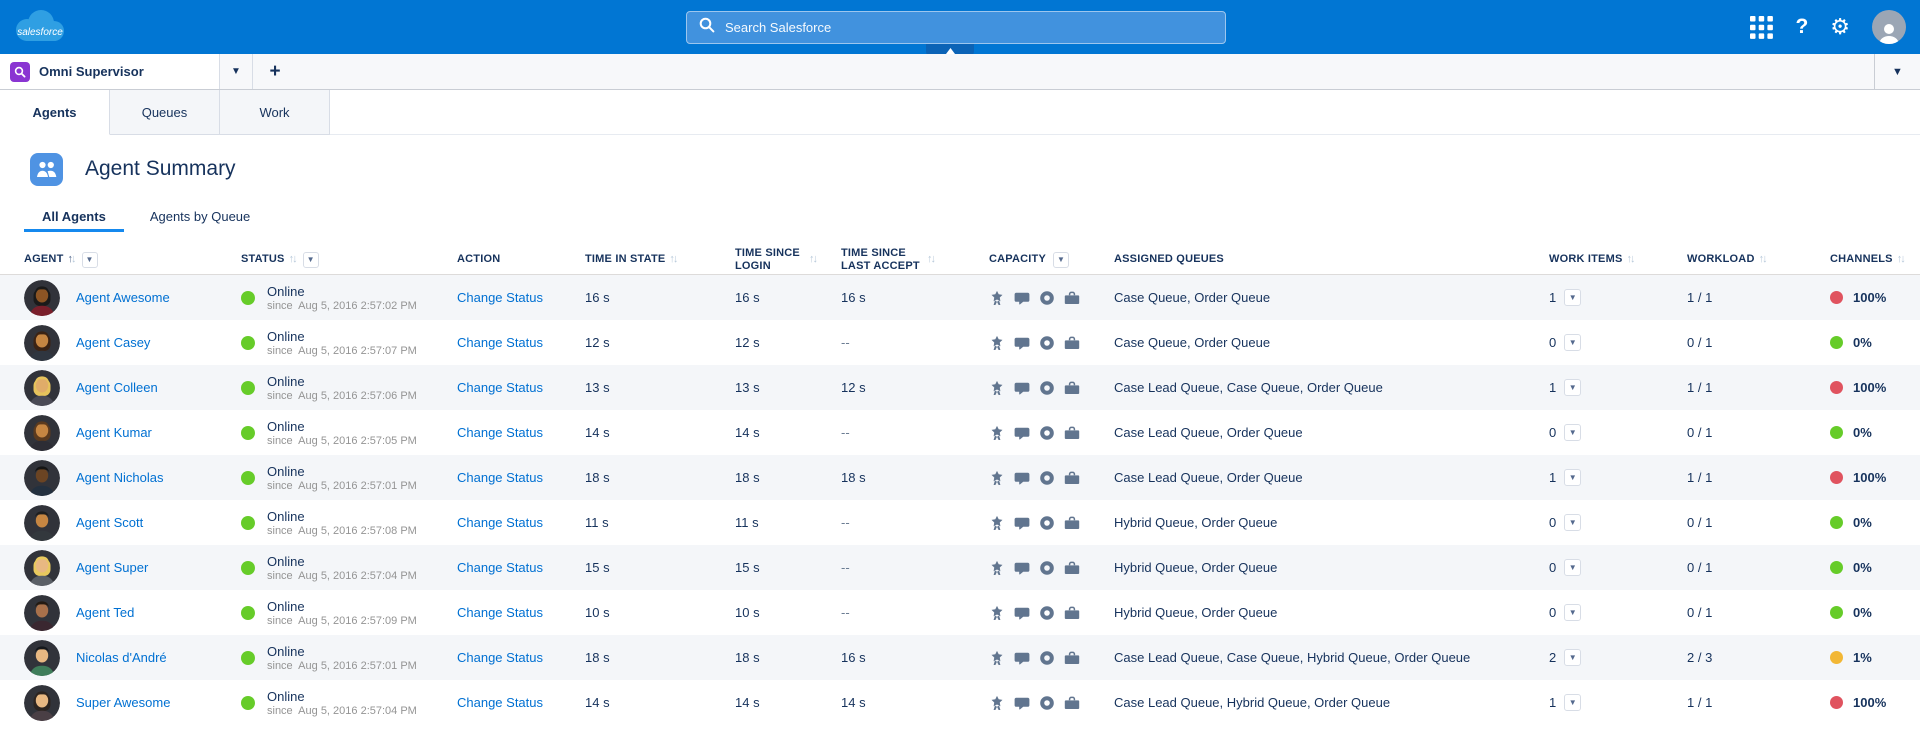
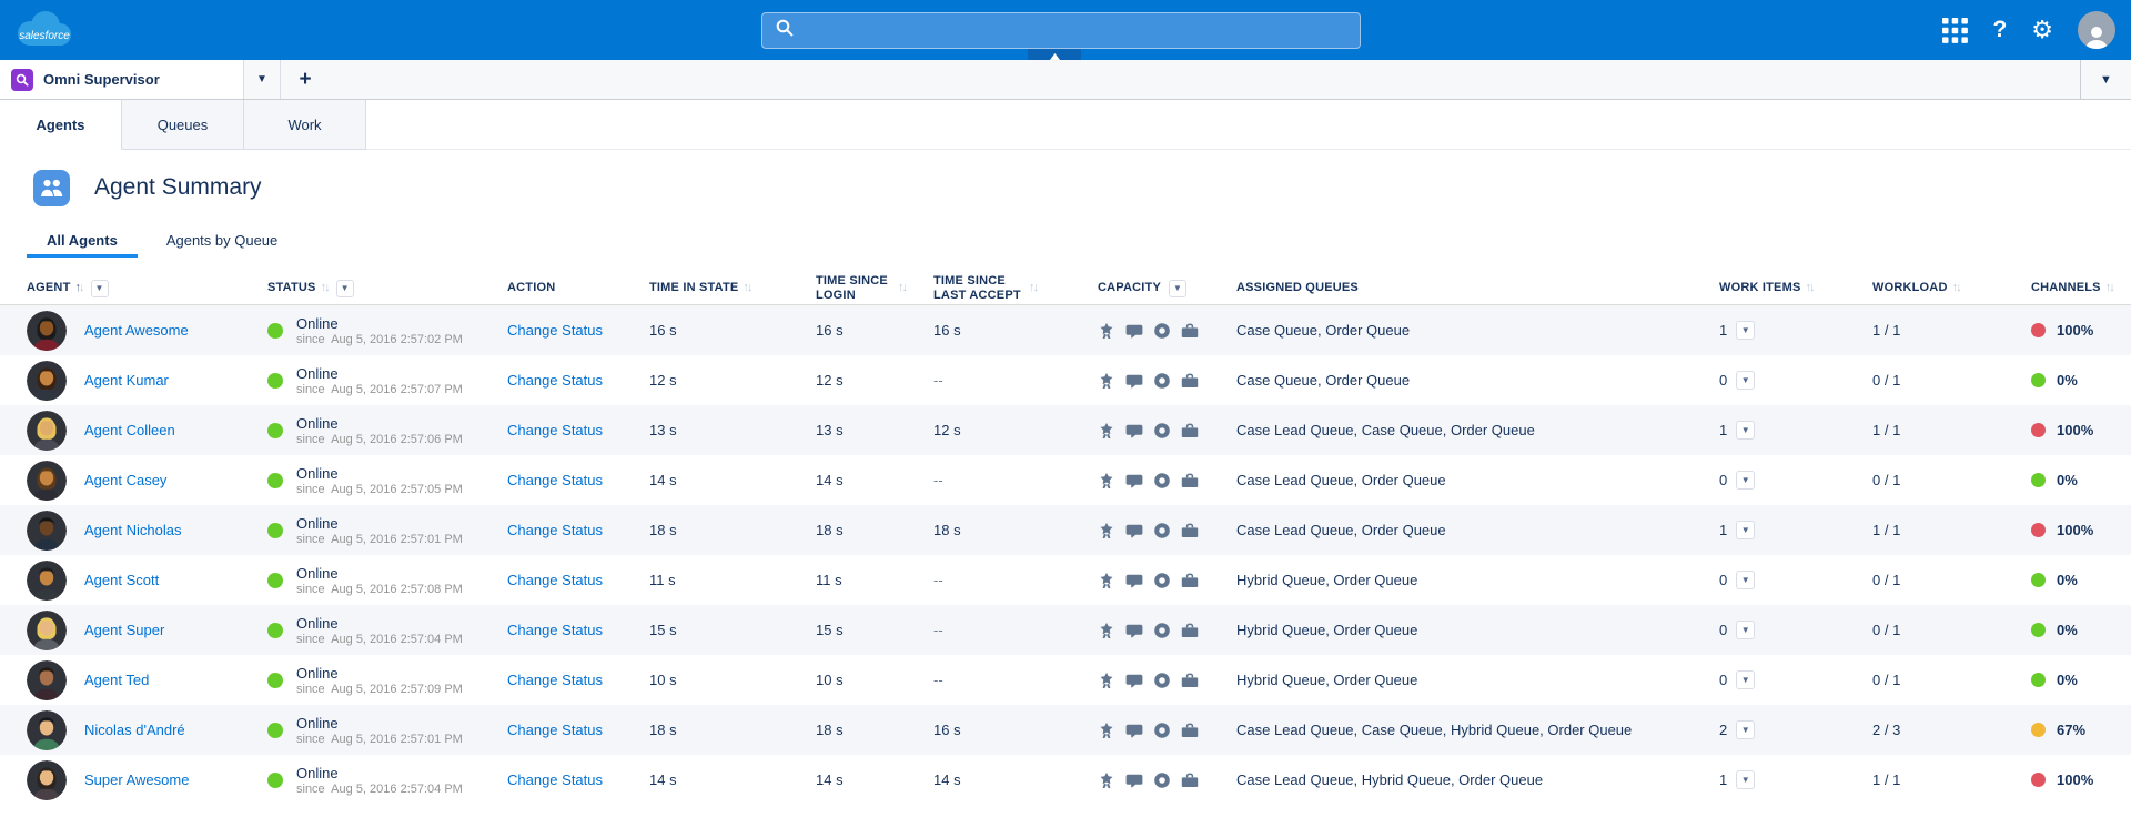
  salesforce
- Search Salesforce
  ?
  ⚙
  Omni Supervisor
  ▼
  +
  ▼
  Agents
  Queues
  Work
  Agent Summary
  All Agents
  Agents by Queue
  AGENT
  ↑↓
  ▼
  STATUS
  ↑↓
  ▼
  ACTION
  TIME IN STATE
  ↑↓
  TIME SINCE LOGIN
  ↑↓
  TIME SINCE LAST ACCEPT
  ↑↓
  CAPACITY
  ▼
  ASSIGNED QUEUES
  WORK ITEMS
  ↑↓
  WORKLOAD
  ↑↓
  CHANNELS
  ↑↓
  Agent Awesome
  Online
  since Aug 5, 2016 2:57:02 PM
  Change Status
  16 s
  16 s
  16 s
  Case Queue, Order Queue
  1
  ▼
  1 / 1
  100%
- Agent Casey
+ Agent Kumar
  Online
  since Aug 5, 2016 2:57:07 PM
  Change Status
  12 s
  12 s
  --
  Case Queue, Order Queue
  0
  ▼
  0 / 1
  0%
  Agent Colleen
  Online
  since Aug 5, 2016 2:57:06 PM
  Change Status
  13 s
  13 s
  12 s
  Case Lead Queue, Case Queue, Order Queue
  1
  ▼
  1 / 1
  100%
- Agent Kumar
+ Agent Casey
  Online
  since Aug 5, 2016 2:57:05 PM
  Change Status
  14 s
  14 s
  --
  Case Lead Queue, Order Queue
  0
  ▼
  0 / 1
  0%
  Agent Nicholas
  Online
  since Aug 5, 2016 2:57:01 PM
  Change Status
  18 s
  18 s
  18 s
  Case Lead Queue, Order Queue
  1
  ▼
  1 / 1
  100%
  Agent Scott
  Online
  since Aug 5, 2016 2:57:08 PM
  Change Status
  11 s
  11 s
  --
  Hybrid Queue, Order Queue
  0
  ▼
  0 / 1
  0%
  Agent Super
  Online
  since Aug 5, 2016 2:57:04 PM
  Change Status
  15 s
  15 s
  --
  Hybrid Queue, Order Queue
  0
  ▼
  0 / 1
  0%
  Agent Ted
  Online
  since Aug 5, 2016 2:57:09 PM
  Change Status
  10 s
  10 s
  --
  Hybrid Queue, Order Queue
  0
  ▼
  0 / 1
  0%
  Nicolas d'André
  Online
  since Aug 5, 2016 2:57:01 PM
  Change Status
  18 s
  18 s
  16 s
  Case Lead Queue, Case Queue, Hybrid Queue, Order Queue
  2
  ▼
  2 / 3
- 1%
+ 67%
  Super Awesome
  Online
  since Aug 5, 2016 2:57:04 PM
  Change Status
  14 s
  14 s
  14 s
  Case Lead Queue, Hybrid Queue, Order Queue
  1
  ▼
  1 / 1
  100%
